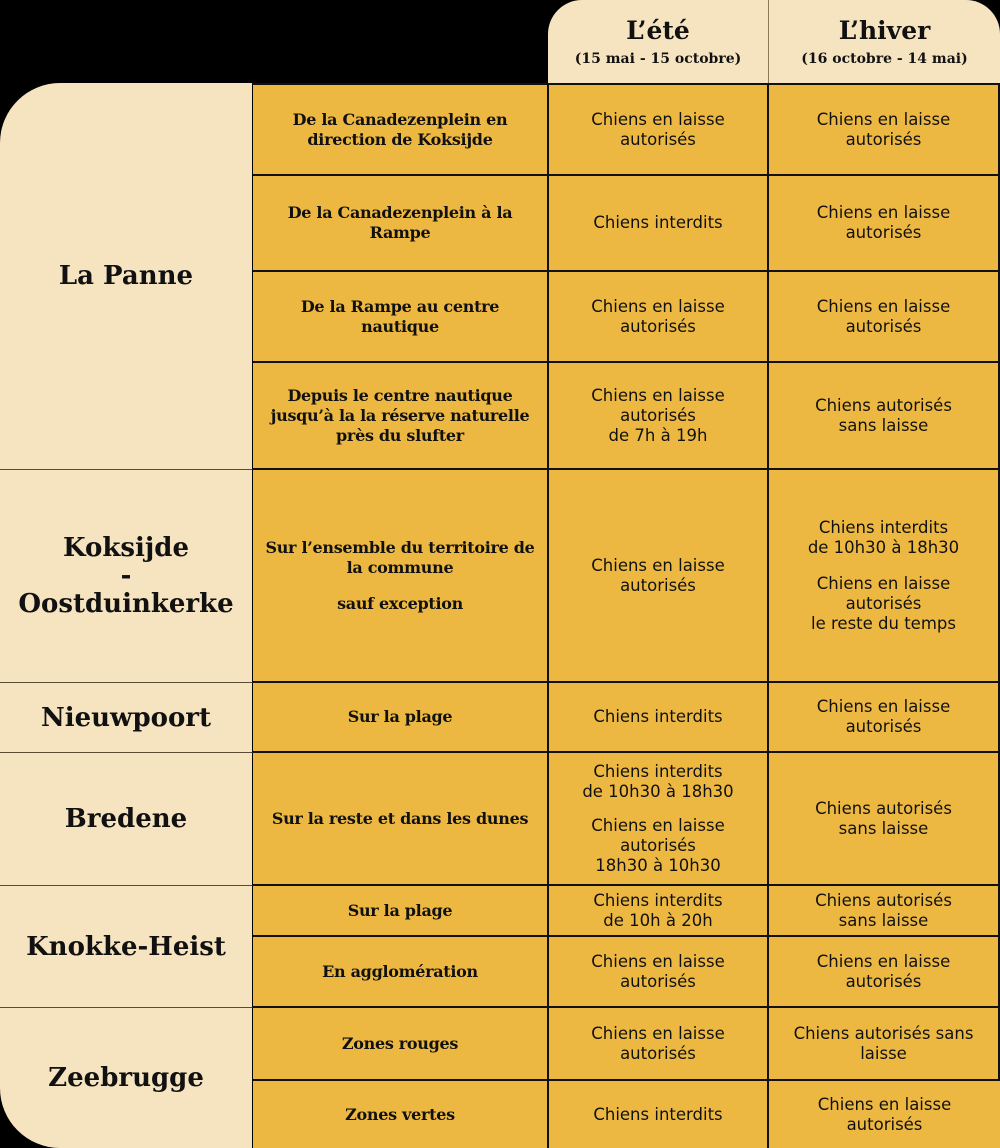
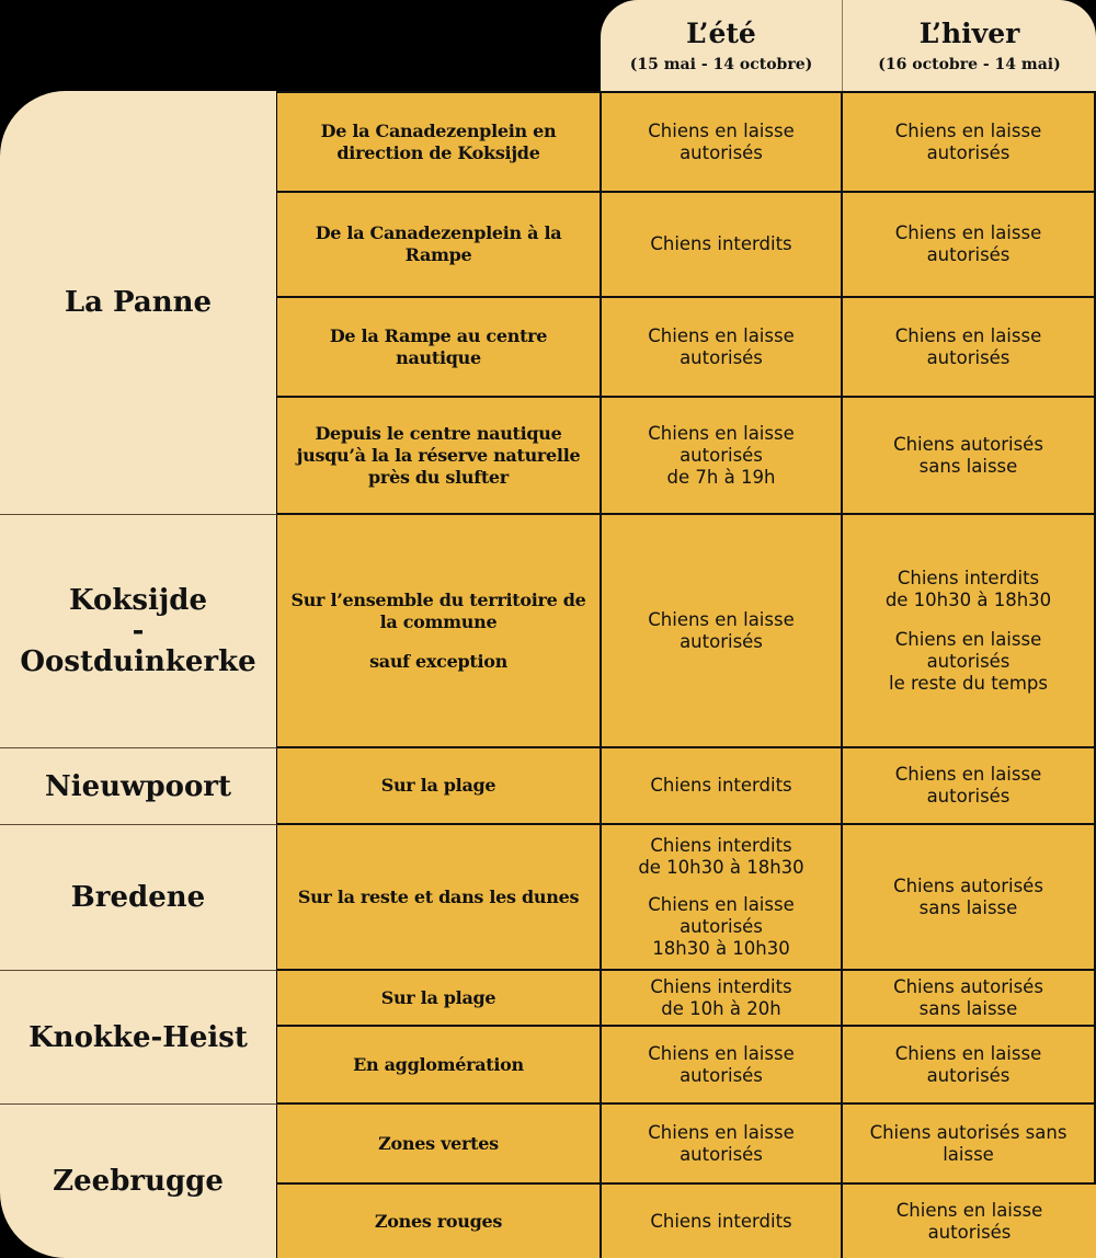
  L’été
- (15 mai - 15 octobre)
+ (15 mai - 14 octobre)
  L’hiver
  (16 octobre - 14 mai)
  La Panne
  Koksijde
  -
  Oostduinkerke
  Nieuwpoort
  Bredene
  Knokke-Heist
  Zeebrugge
  De la Canadezenplein en
  direction de Koksijde
  Chiens en laisse
  autorisés
  Chiens en laisse
  autorisés
  De la Canadezenplein à la
  Rampe
  Chiens interdits
  Chiens en laisse
  autorisés
  De la Rampe au centre
  nautique
  Chiens en laisse
  autorisés
  Chiens en laisse
  autorisés
  Depuis le centre nautique
  jusqu’à la la réserve naturelle
  près du slufter
  Chiens en laisse
  autorisés
  de 7h à 19h
  Chiens autorisés
  sans laisse
  Sur l’ensemble du territoire de
  la commune
  sauf exception
  Chiens en laisse
  autorisés
  Chiens interdits
  de 10h30 à 18h30
  Chiens en laisse
  autorisés
  le reste du temps
  Sur la plage
  Chiens interdits
  Chiens en laisse
  autorisés
  Sur la reste et dans les dunes
  Chiens interdits
  de 10h30 à 18h30
  Chiens en laisse
  autorisés
  18h30 à 10h30
  Chiens autorisés
  sans laisse
  Sur la plage
  Chiens interdits
  de 10h à 20h
  Chiens autorisés
  sans laisse
  En agglomération
  Chiens en laisse
  autorisés
  Chiens en laisse
  autorisés
- Zones rouges
+ Zones vertes
  Chiens en laisse
  autorisés
  Chiens autorisés sans
  laisse
- Zones vertes
+ Zones rouges
  Chiens interdits
  Chiens en laisse
  autorisés
